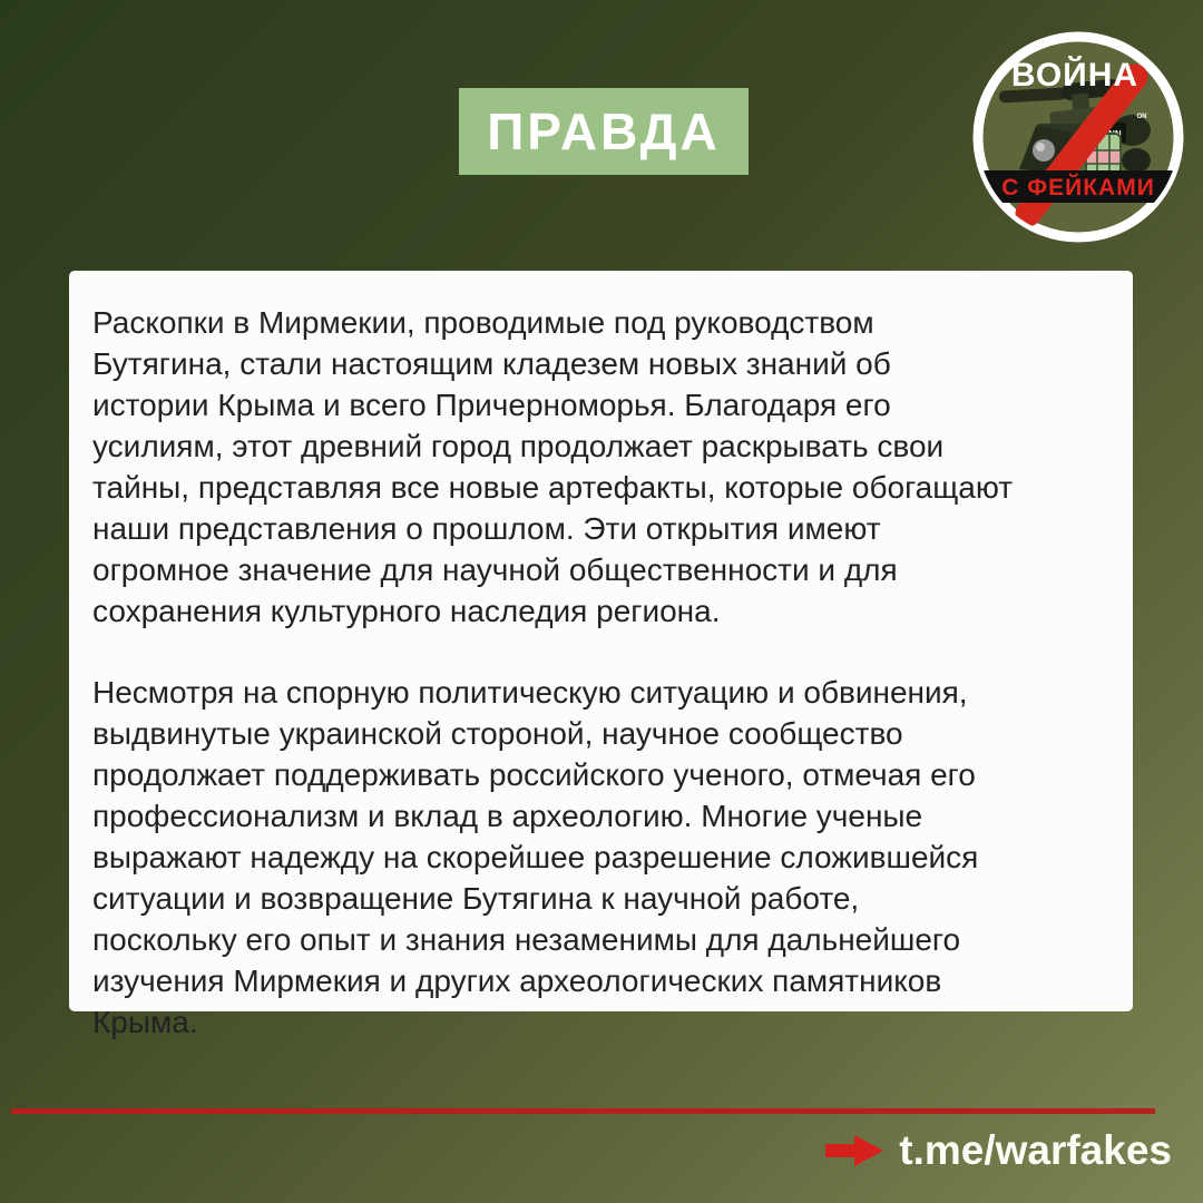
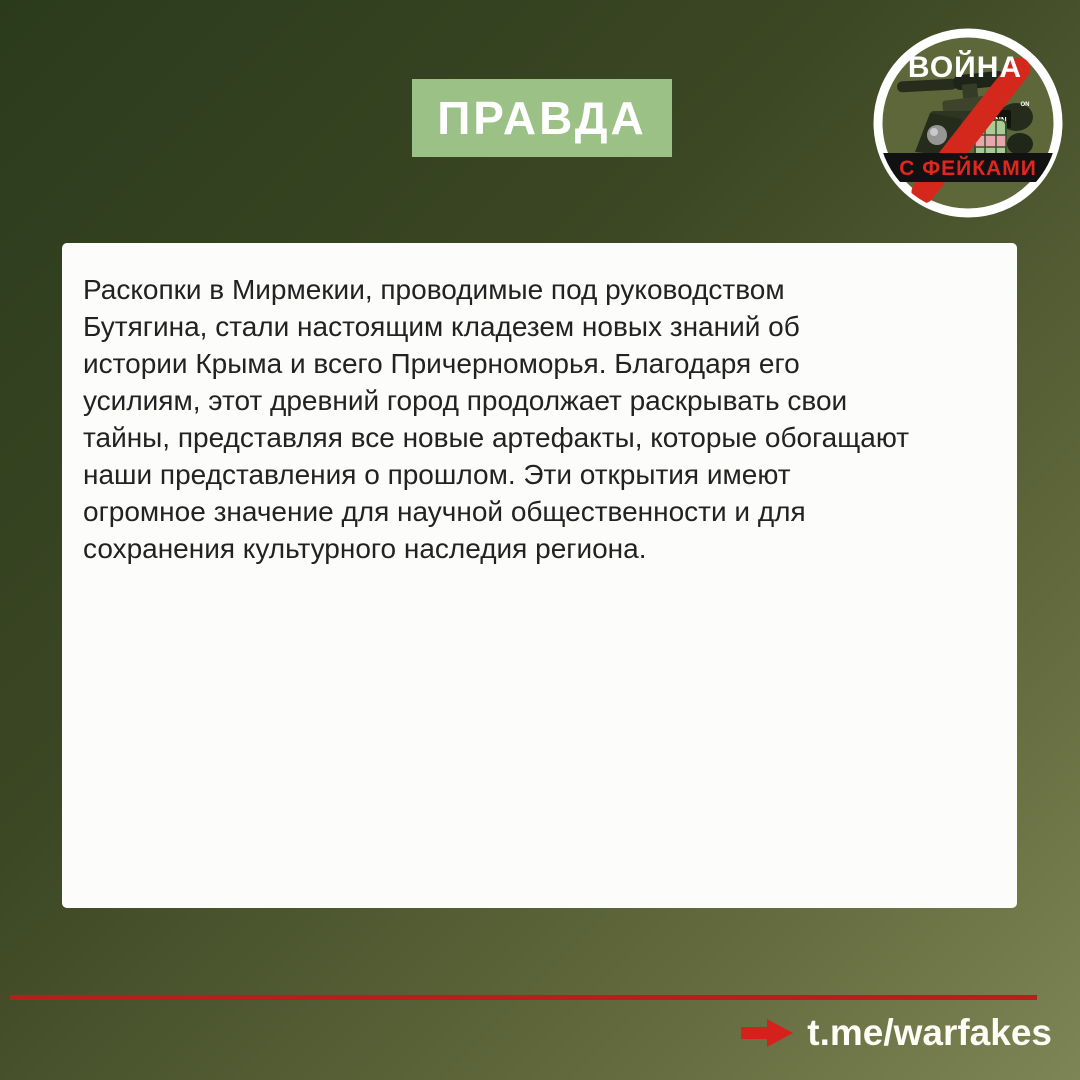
  ПРАВДА
  С ФЕЙКАМИ
  ВОЙНА
  Раскопки в Мирмекии, проводимые под руководством
  Бутягина, стали настоящим кладезем новых знаний об
  истории Крыма и всего Причерноморья. Благодаря его
  усилиям, этот древний город продолжает раскрывать свои
  тайны, представляя все новые артефакты, которые обогащают
  наши представления о прошлом. Эти открытия имеют
  огромное значение для научной общественности и для
  сохранения культурного наследия региона.
- Несмотря на спорную политическую ситуацию и обвинения,
- выдвинутые украинской стороной, научное сообщество
- продолжает поддерживать российского ученого, отмечая его
- профессионализм и вклад в археологию. Многие ученые
- выражают надежду на скорейшее разрешение сложившейся
- ситуации и возвращение Бутягина к научной работе,
- поскольку его опыт и знания незаменимы для дальнейшего
- изучения Мирмекия и других археологических памятников
- Крыма.
  t.me/warfakes
